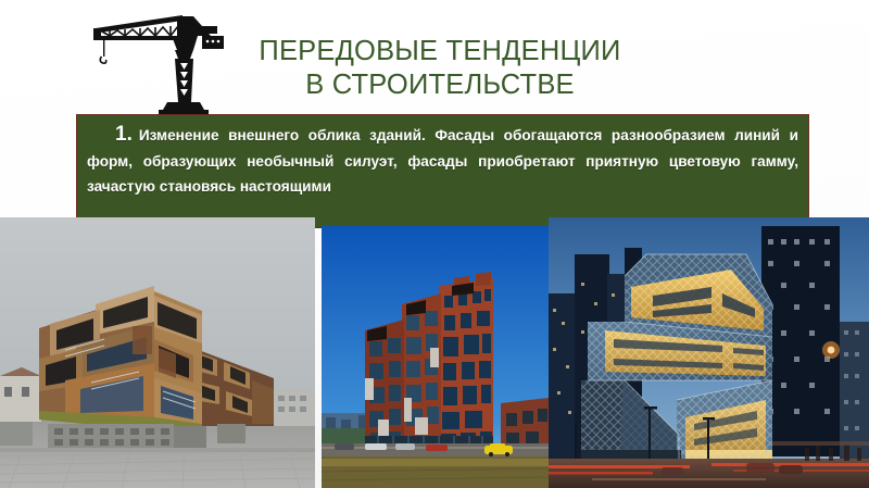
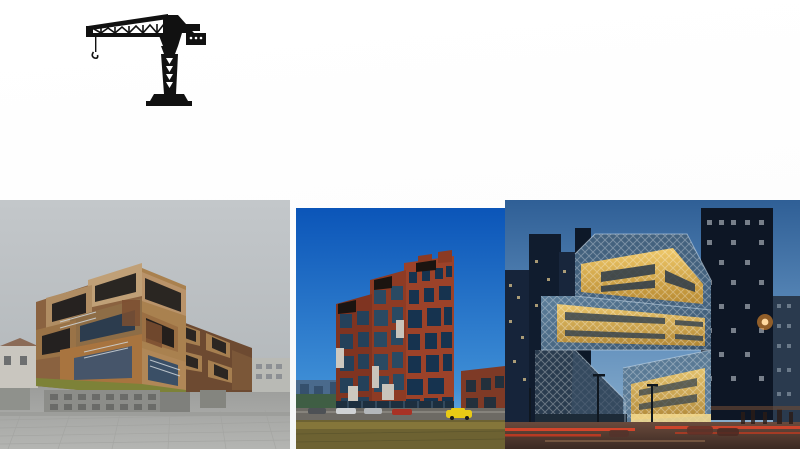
- ПЕРЕДОВЫЕ ТЕНДЕНЦИИ
- В СТРОИТЕЛЬСТВЕ
- 1. Изменение внешнего облика зданий. Фасады обогащаются разнообразием линий и форм, образующих необычный силуэт, фасады приобретают приятную цветовую гамму, зачастую становясь настоящими
